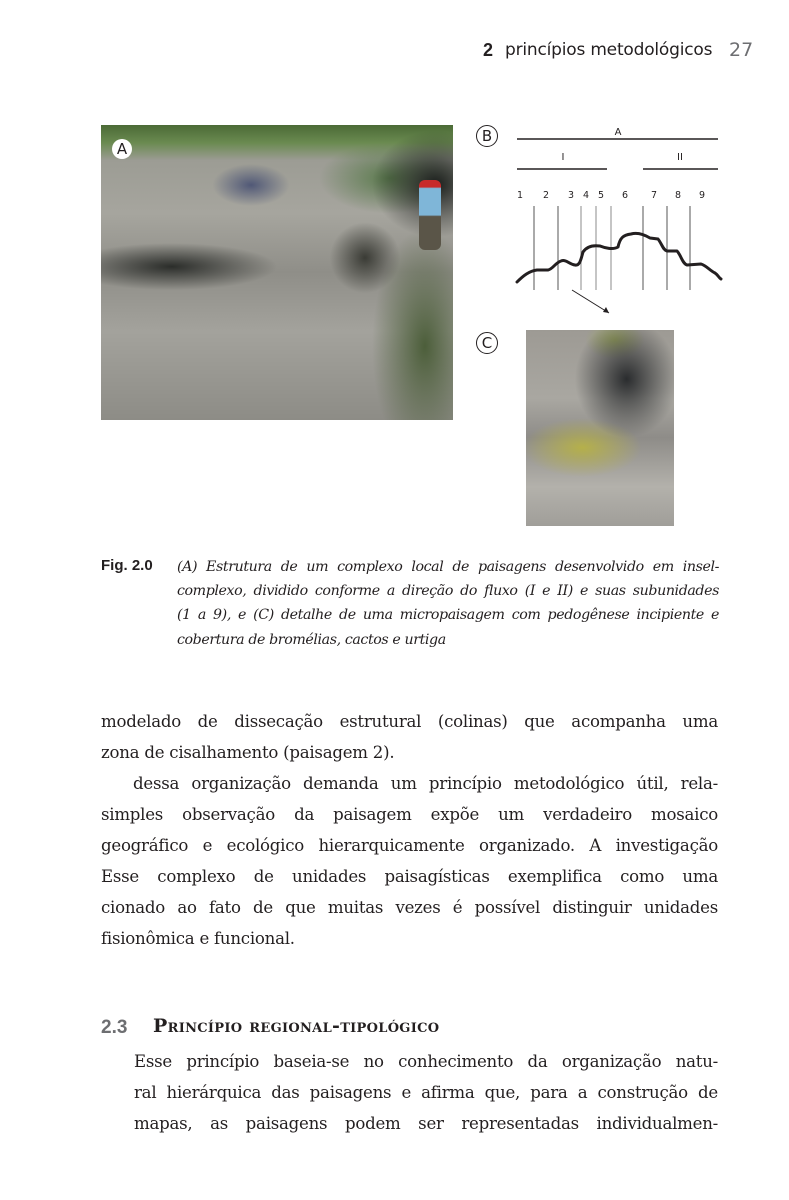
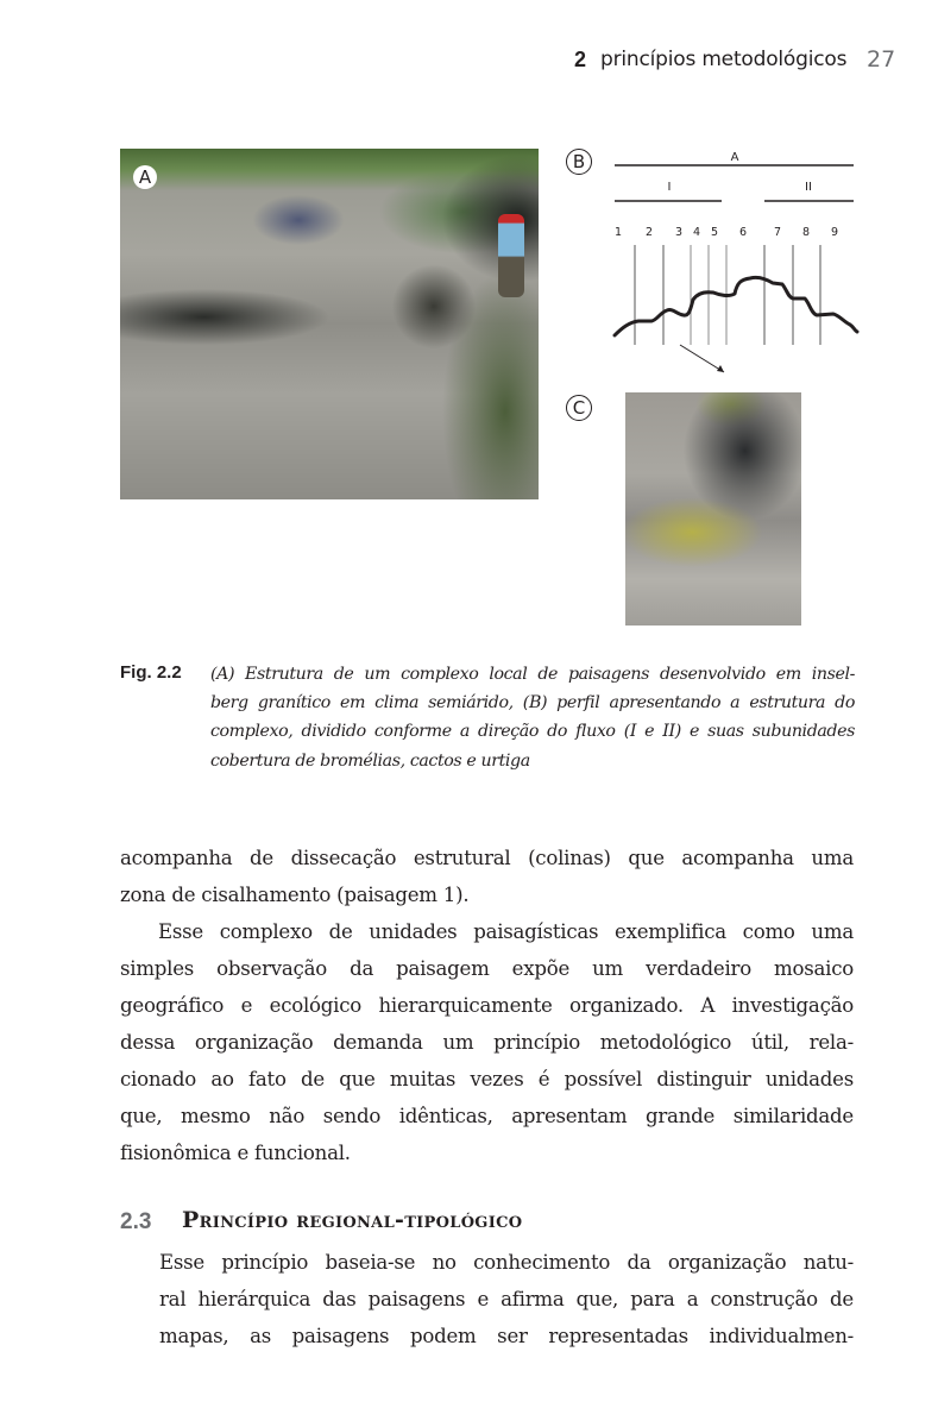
  2
  princípios metodológicos
  27
  A
  B
  A
  I
  II
  1
  2
  3
  4
  5
  6
  7
  8
  9
  C
- Fig. 2.0
+ Fig. 2.2
  (A) Estrutura de um complexo local de paisagens desenvolvido em insel-
+ berg granítico em clima semiárido, (B) perfil apresentando a estrutura do
  complexo, dividido conforme a direção do fluxo (I e II) e suas subunidades
- (1 a 9), e (C) detalhe de uma micropaisagem com pedogênese incipiente e
  cobertura de bromélias, cactos e urtiga
- modelado de dissecação estrutural (colinas) que acompanha uma
+ acompanha de dissecação estrutural (colinas) que acompanha uma
- zona de cisalhamento (paisagem 2).
+ zona de cisalhamento (paisagem 1).
- dessa organização demanda um princípio metodológico útil, rela-
+ Esse complexo de unidades paisagísticas exemplifica como uma
  simples observação da paisagem expõe um verdadeiro mosaico
  geográfico e ecológico hierarquicamente organizado. A investigação
- Esse complexo de unidades paisagísticas exemplifica como uma
+ dessa organização demanda um princípio metodológico útil, rela-
  cionado ao fato de que muitas vezes é possível distinguir unidades
+ que, mesmo não sendo idênticas, apresentam grande similaridade
  fisionômica e funcional.
  2.3
  Princípio regional-tipológico
  Esse princípio baseia-se no conhecimento da organização natu-
  ral hierárquica das paisagens e afirma que, para a construção de
  mapas, as paisagens podem ser representadas individualmen-
